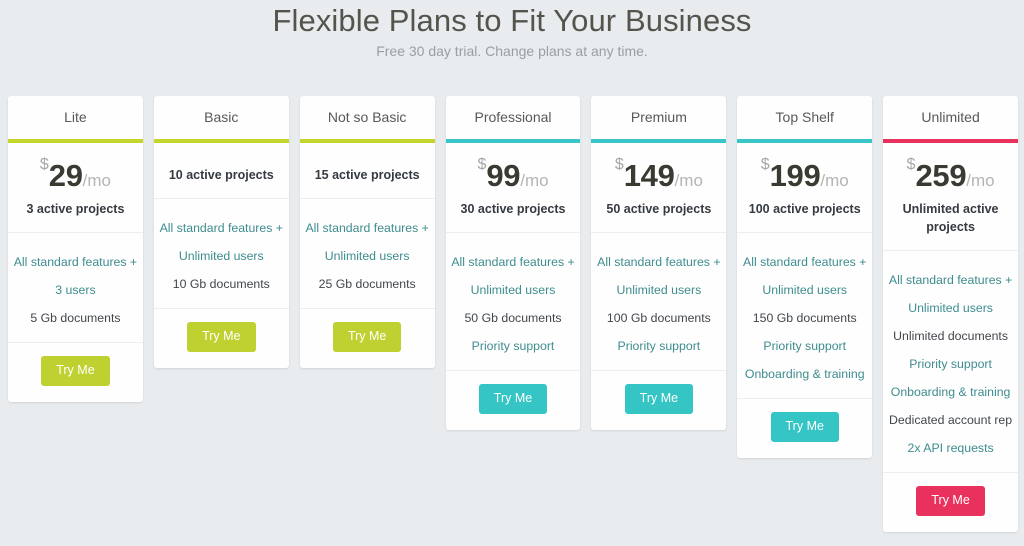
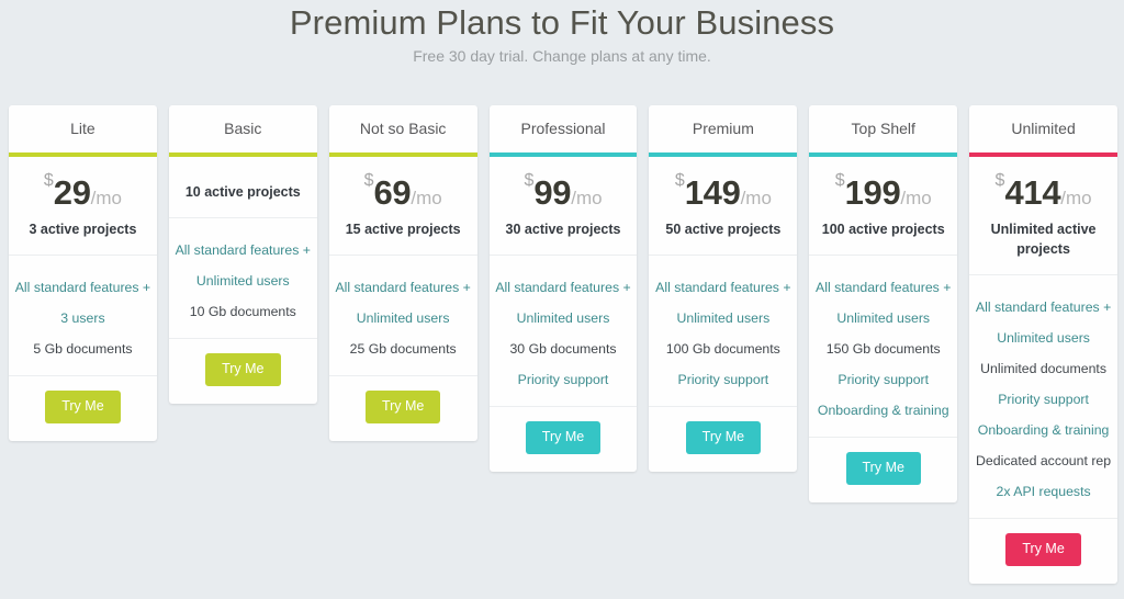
- Flexible Plans to Fit Your Business
+ Premium Plans to Fit Your Business
  Free 30 day trial. Change plans at any time.
  Lite
  $29/mo
  3 active projects
  All standard features +
  3 users
  5 Gb documents
  Try Me
  Basic
  10 active projects
  All standard features +
  Unlimited users
  10 Gb documents
  Try Me
  Not so Basic
+ $69/mo
  15 active projects
  All standard features +
  Unlimited users
  25 Gb documents
  Try Me
  Professional
  $99/mo
  30 active projects
  All standard features +
  Unlimited users
- 50 Gb documents
+ 30 Gb documents
  Priority support
  Try Me
  Premium
  $149/mo
  50 active projects
  All standard features +
  Unlimited users
  100 Gb documents
  Priority support
  Try Me
  Top Shelf
  $199/mo
  100 active projects
  All standard features +
  Unlimited users
  150 Gb documents
  Priority support
  Onboarding & training
  Try Me
  Unlimited
- $259/mo
+ $414/mo
  Unlimited active projects
  All standard features +
  Unlimited users
  Unlimited documents
  Priority support
  Onboarding & training
  Dedicated account rep
  2x API requests
  Try Me
